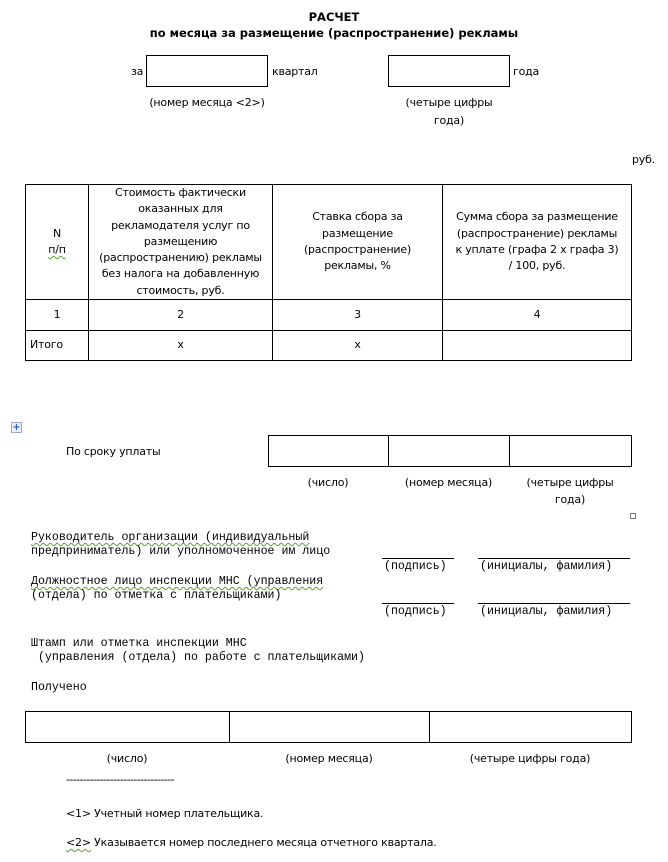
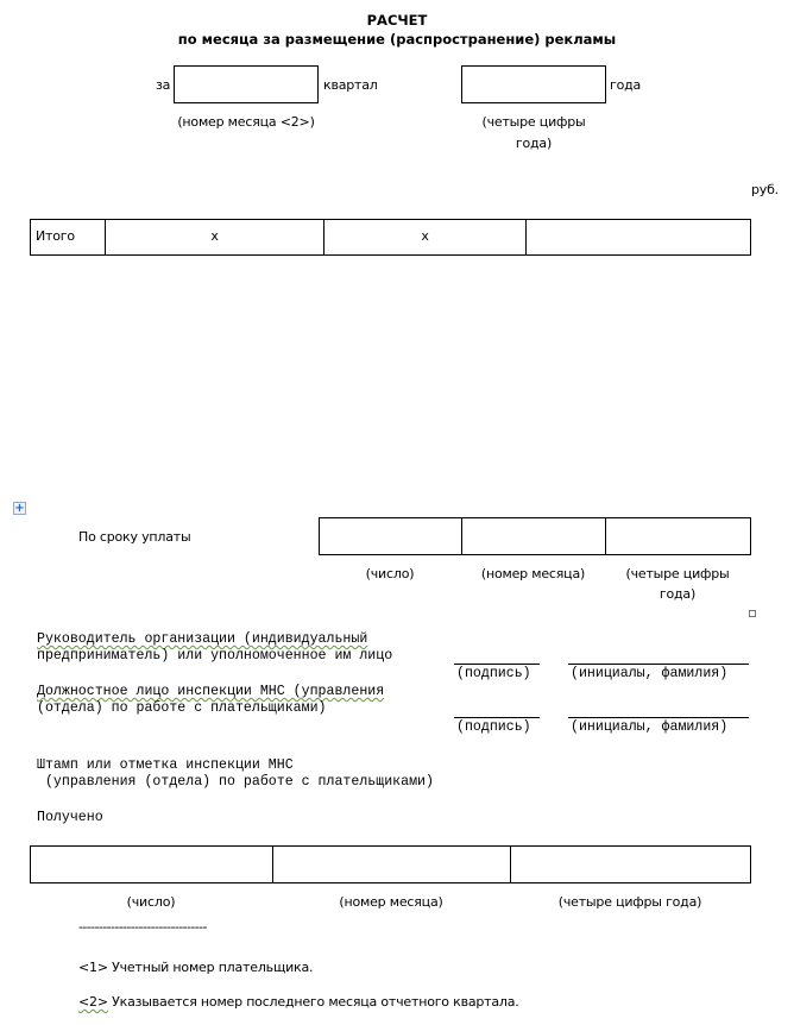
  РАСЧЕТ
  по месяца за размещение (распространение) рекламы
  за
  квартал
  года
  (номер месяца <2>)
  (четыре цифры
  года)
  руб.
- N п/п	Стоимость фактически оказанных для рекламодателя услуг по размещению (распространению) рекламы без налога на добавленную стоимость, руб.	Ставка сбора за размещение (распространение) рекламы, %	Сумма сбора за размещение (распространение) рекламы к уплате (графа 2 х графа 3) / 100, руб.
- 1	2	3	4
  Итого	х	х
  +
  По сроку уплаты
  (число)
  (номер месяца)
  (четыре цифры
  года)
  Руководитель организации (индивидуальный
  предприниматель) или уполномоченное им лицо
  (подпись)
  (инициалы, фамилия)
  Должностное лицо инспекции МНС (управления
- (отдела) по отметка с плательщиками)
+ (отдела) по работе с плательщиками)
  (подпись)
  (инициалы, фамилия)
  Штамп или отметка инспекции МНС
  (управления (отдела) по работе с плательщиками)
  Получено
  (число)
  (номер месяца)
  (четыре цифры года)
  --------------------------------
  <1> Учетный номер плательщика.
  <2> Указывается номер последнего месяца отчетного квартала.
